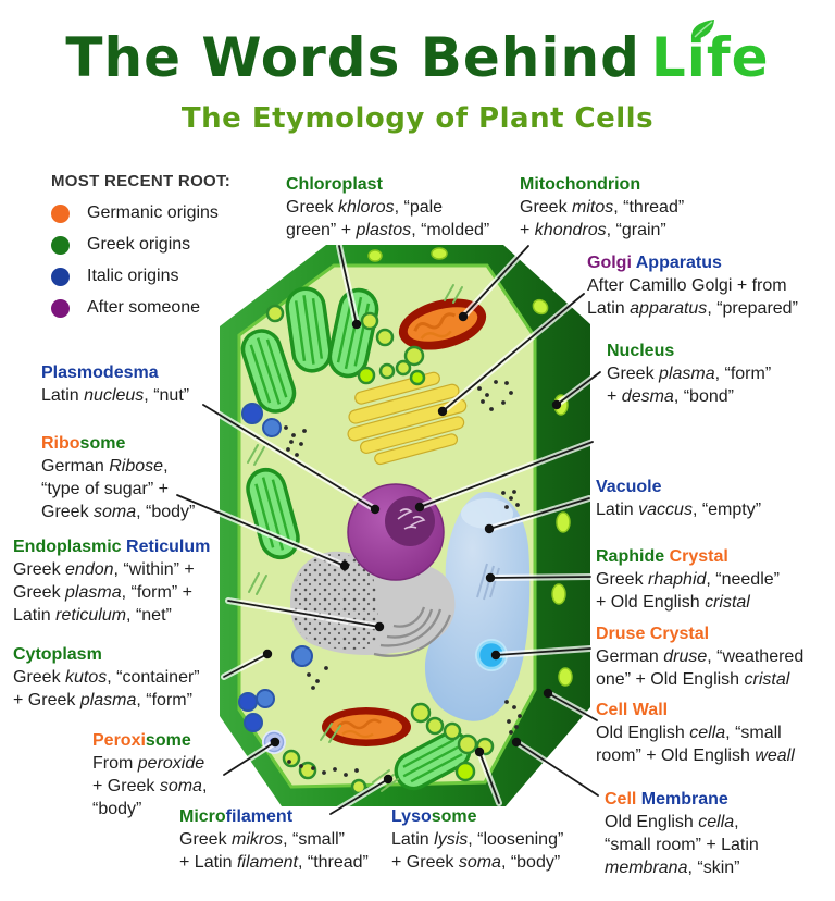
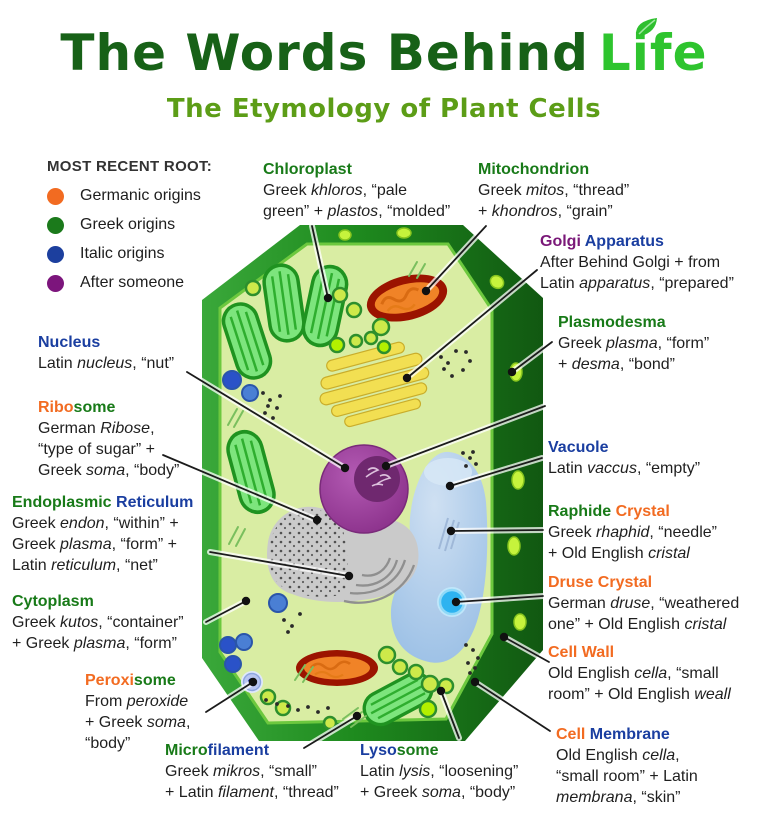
  The Words Behind Life
  The Etymology of Plant Cells
  MOST RECENT ROOT:
  Germanic origins
  Greek origins
  Italic origins
  After someone
  Chloroplast
  Greek khloros, “pale
  green” + plastos, “molded”
  Mitochondrion
  Greek mitos, “thread”
  + khondros, “grain”
  Golgi Apparatus
- After Camillo Golgi + from
+ After Behind Golgi + from
  Latin apparatus, “prepared”
- Nucleus
+ Plasmodesma
  Greek plasma, “form”
  + desma, “bond”
- Plasmodesma
+ Nucleus
  Latin nucleus, “nut”
  Ribosome
  German Ribose,
  “type of sugar” +
  Greek soma, “body”
  Endoplasmic Reticulum
  Greek endon, “within” +
  Greek plasma, “form” +
  Latin reticulum, “net”
  Cytoplasm
  Greek kutos, “container”
  + Greek plasma, “form”
  Peroxisome
  From peroxide
  + Greek soma,
  “body”
  Microfilament
  Greek mikros, “small”
  + Latin filament, “thread”
  Lysosome
  Latin lysis, “loosening”
  + Greek soma, “body”
  Cell Membrane
  Old English cella,
  “small room” + Latin
  membrana, “skin”
  Cell Wall
  Old English cella, “small
  room” + Old English weall
  Druse Crystal
  German druse, “weathered
  one” + Old English cristal
  Raphide Crystal
  Greek rhaphid, “needle”
  + Old English cristal
  Vacuole
  Latin vaccus, “empty”
